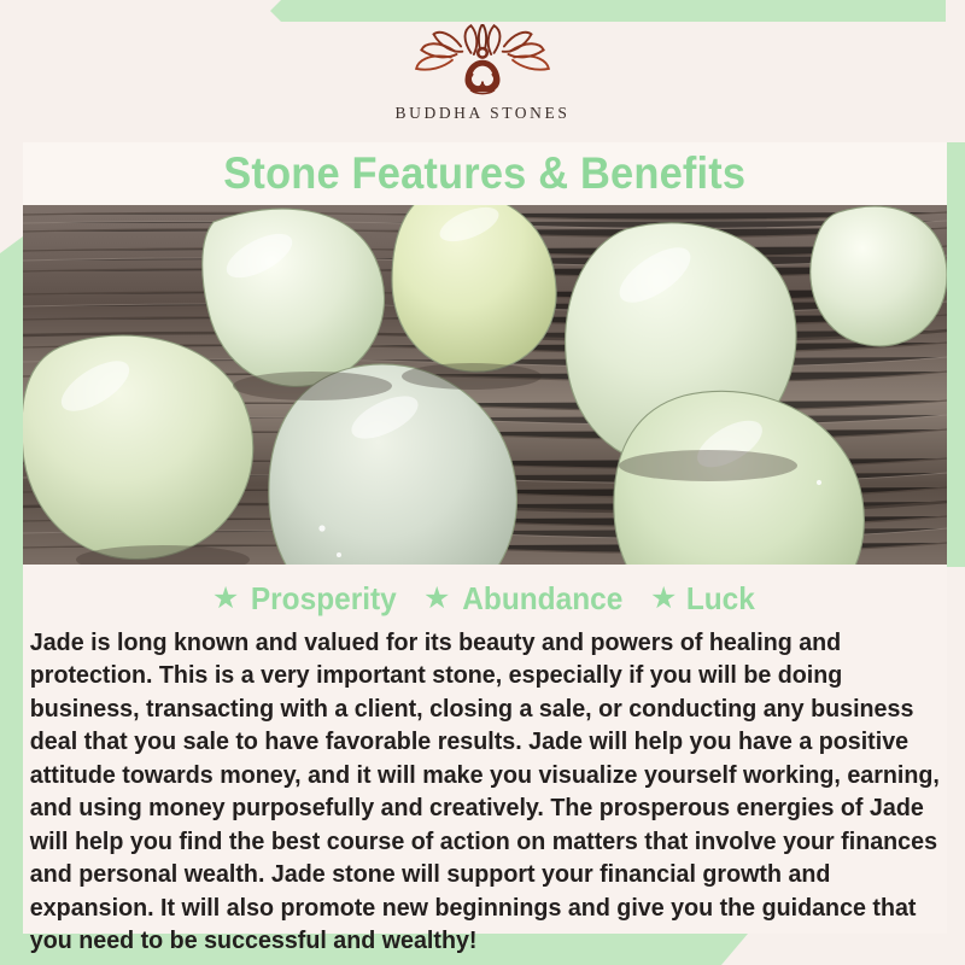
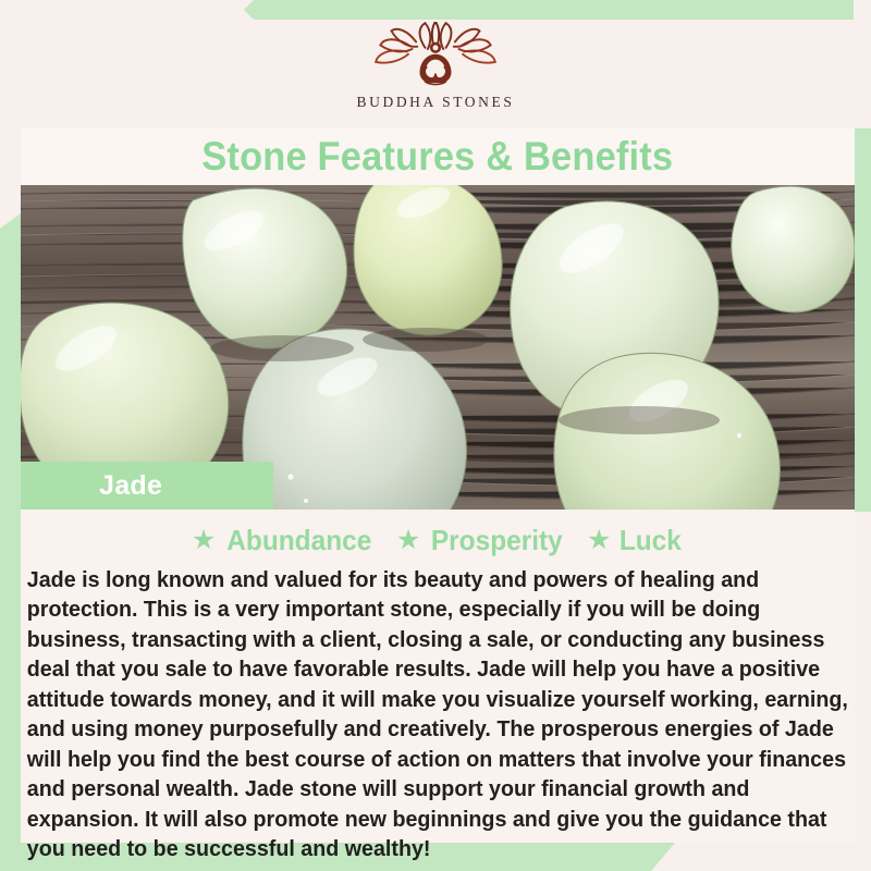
  BUDDHA STONES
  Stone Features & Benefits
+ Jade
  ★
- Prosperity
+ Abundance
  ★
- Abundance
+ Prosperity
  ★
  Luck
  Jade is long known and valued for its beauty and powers of healing and protection. This is a very important stone, especially if you will be doing business, transacting with a client, closing a sale, or conducting any business deal that you sale to have favorable results. Jade will help you have a positive attitude towards money, and it will make you visualize yourself working, earning, and using money purposefully and creatively. The prosperous energies of Jade will help you find the best course of action on matters that involve your finances and personal wealth. Jade stone will support your financial growth and expansion. It will also promote new beginnings and give you the guidance that you need to be successful and wealthy!
